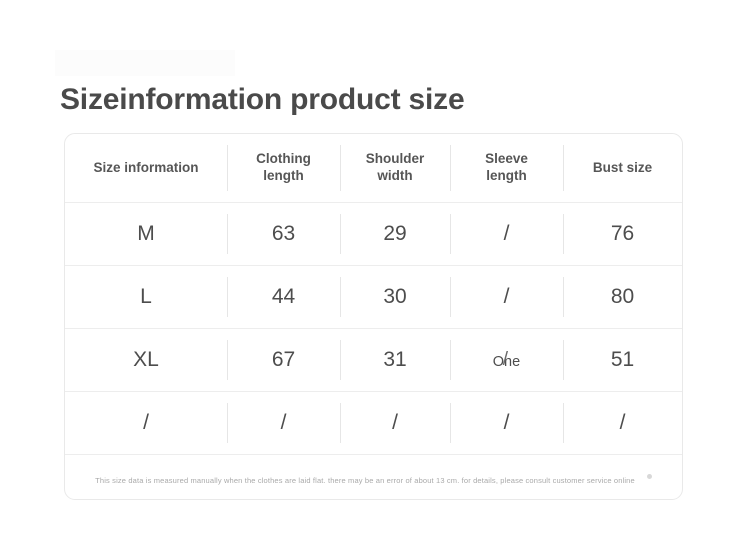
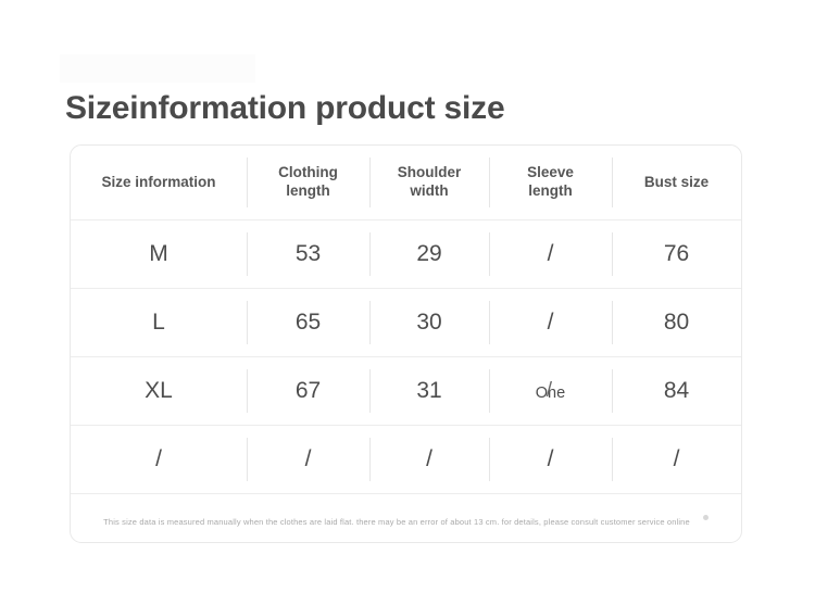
  Sizeinformation product size
  Size information	Clothing length	Shoulder width	Sleeve length	Bust size
- M	63	29	/	76
+ M	53	29	/	76
- L	44	30	/	80
+ L	65	30	/	80
- XL	67	31	One /	51
+ XL	67	31	One /	84
  /	/	/	/	/
  This size data is measured manually when the clothes are laid flat. there may be an error of about 13 cm. for details, please consult customer service online
